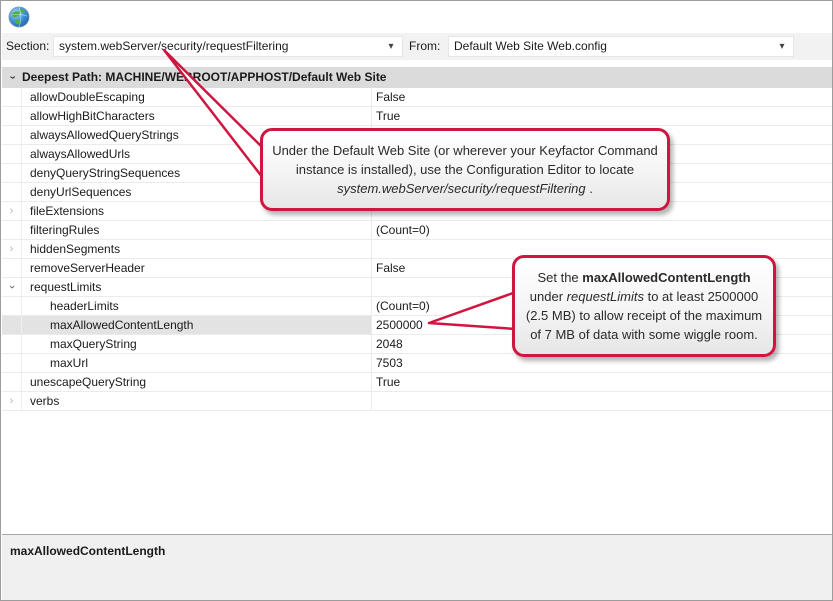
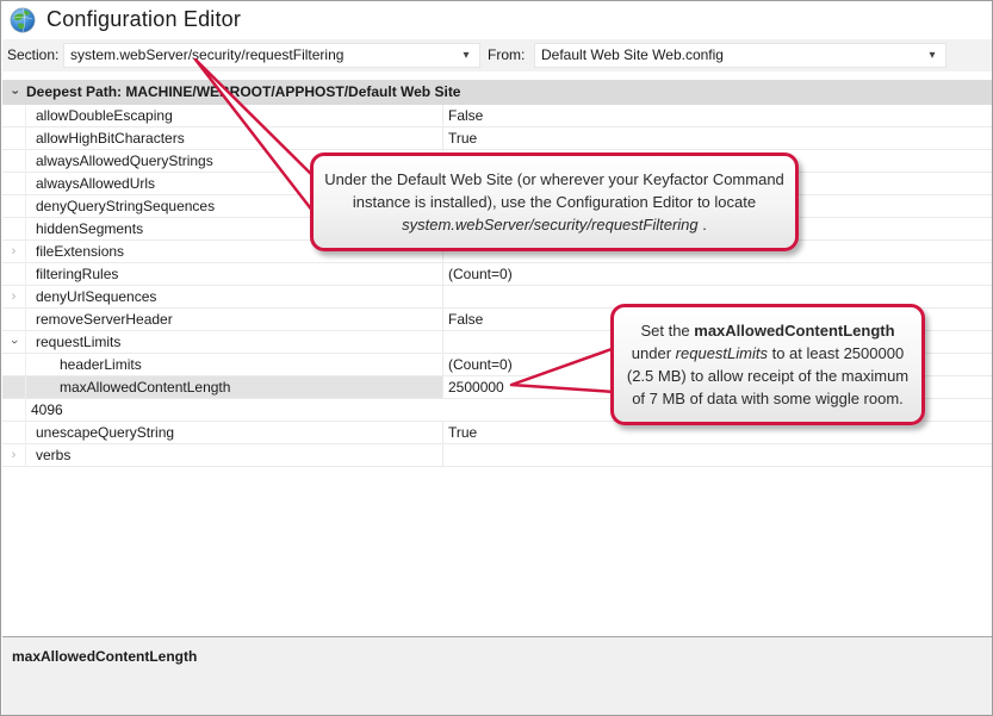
+ Configuration Editor
  Section:
  system.webServer/security/requestFiltering
  ▾
  From:
  Default Web Site Web.config
  ▾
  Deepest Path: MACHINE/WEROOT/APPHOST/Default Web Site
  allowDoubleEscaping
  False
  allowHighBitCharacters
  True
  alwaysAllowedQueryStrings
  alwaysAllowedUrls
  denyQueryStringSequences
- denyUrlSequences
+ hiddenSegments
  ›
  fileExtensions
  filteringRules
  (Count=0)
  ›
- hiddenSegments
+ denyUrlSequences
  removeServerHeader
  False
  requestLimits
  headerLimits
  (Count=0)
  maxAllowedContentLength
  2500000
- maxQueryString
- 2048
- maxUrl
- 7503
+ 4096
  unescapeQueryString
  True
  ›
  verbs
  Under the Default Web Site (or wherever your Keyfactor Command instance is installed), use the Configuration Editor to locate system.webServer/security/requestFiltering .
  Set the maxAllowedContentLength under requestLimits to at least 2500000 (2.5 MB) to allow receipt of the maximum of 7 MB of data with some wiggle room.
  maxAllowedContentLength
